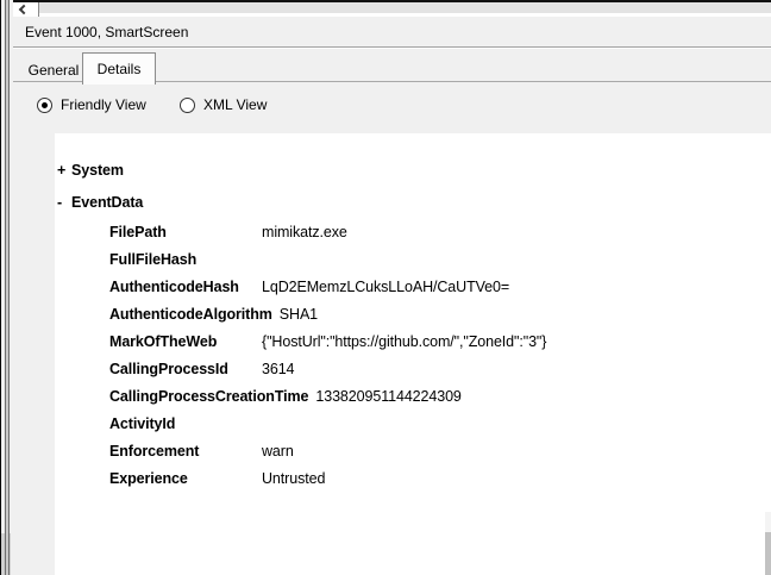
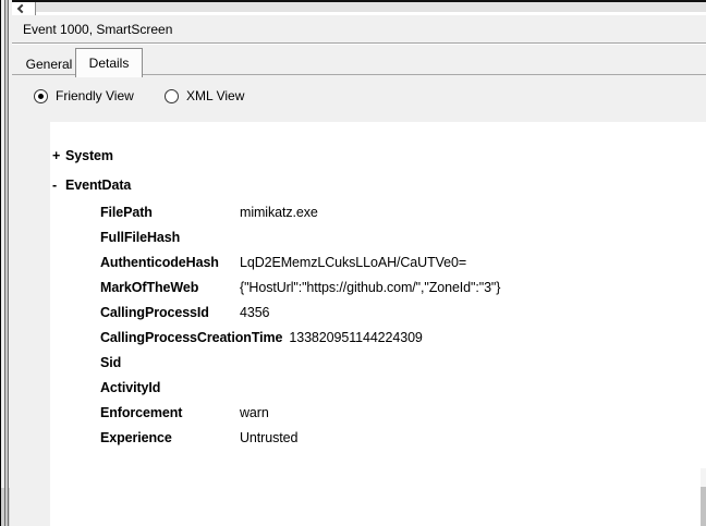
  Event 1000, SmartScreen
  General
  Details
  Friendly View
  XML View
  + System
  - EventData
  FilePath
  mimikatz.exe
  FullFileHash
  AuthenticodeHash
  LqD2EMemzLCuksLLoAH/CaUTVe0=
- AuthenticodeAlgorithm
- SHA1
  MarkOfTheWeb
  {"HostUrl":"https://github.com/","ZoneId":"3"}
  CallingProcessId
- 3614
+ 4356
  CallingProcessCreationTime
  133820951144224309
+ Sid
  ActivityId
  Enforcement
  warn
  Experience
  Untrusted
